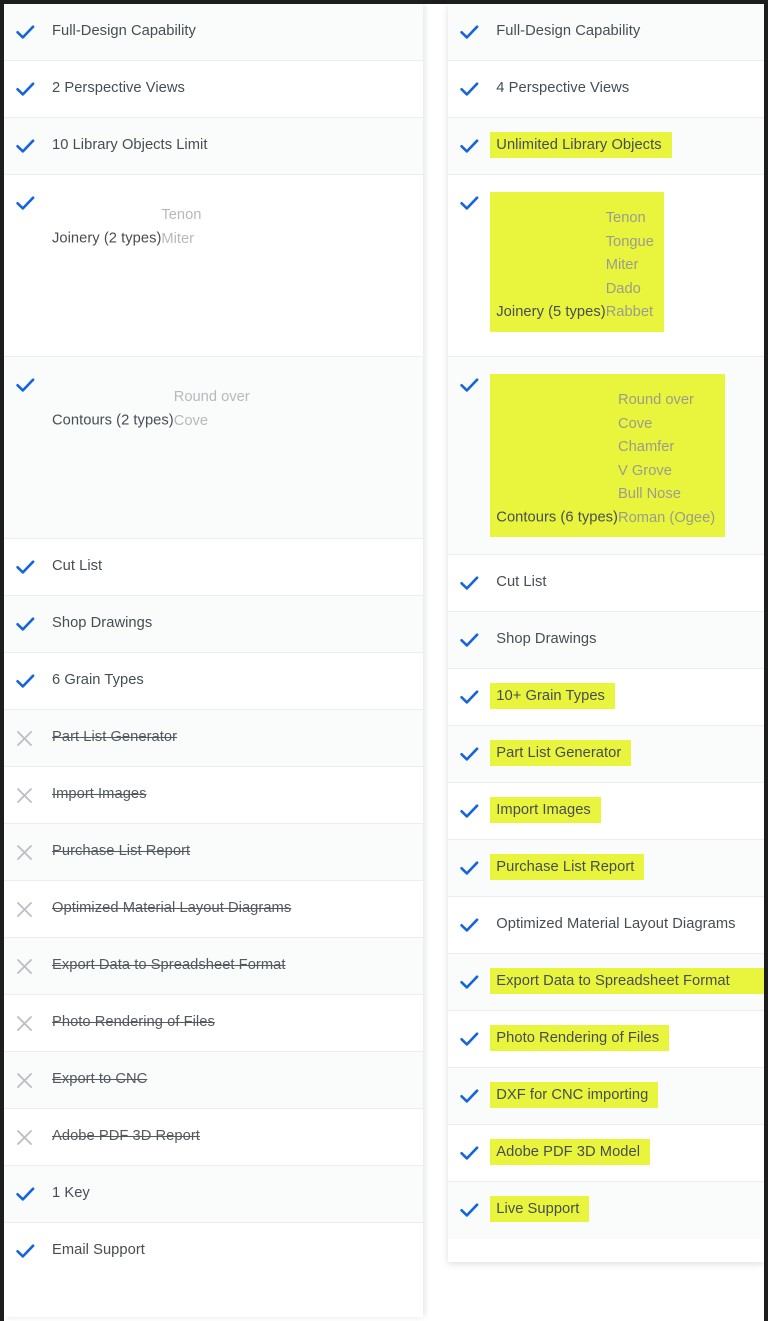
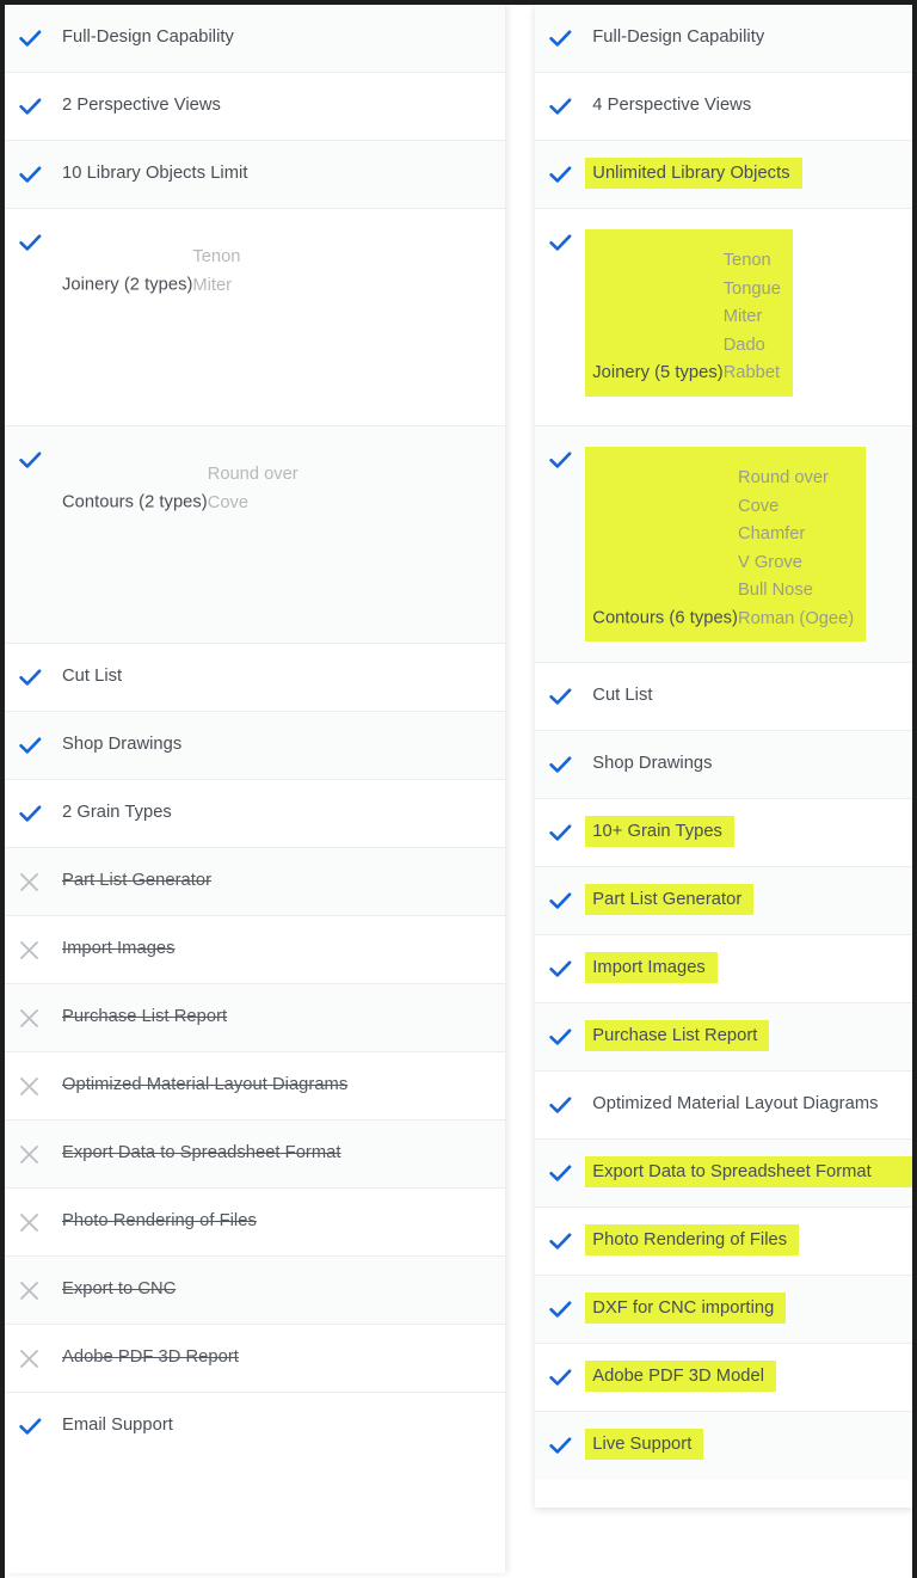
  Full-Design Capability
  2 Perspective Views
  10 Library Objects Limit
  Joinery (2 types)
  Tenon
  Miter
  Contours (2 types)
  Round over
  Cove
  Cut List
  Shop Drawings
- 6 Grain Types
+ 2 Grain Types
  Part List Generator
  Import Images
  Purchase List Report
  Optimized Material Layout Diagrams
  Export Data to Spreadsheet Format
  Photo Rendering of Files
  Export to CNC
  Adobe PDF 3D Report
- 1 Key
  Email Support
  Full-Design Capability
  4 Perspective Views
  Unlimited Library Objects
  Joinery (5 types)
  Tenon
  Tongue
  Miter
  Dado
  Rabbet
  Contours (6 types)
  Round over
  Cove
  Chamfer
  V Grove
  Bull Nose
  Roman (Ogee)
  Cut List
  Shop Drawings
  10+ Grain Types
  Part List Generator
  Import Images
  Purchase List Report
  Optimized Material Layout Diagrams
  Export Data to Spreadsheet Format
  Photo Rendering of Files
  DXF for CNC importing
  Adobe PDF 3D Model
  Live Support
